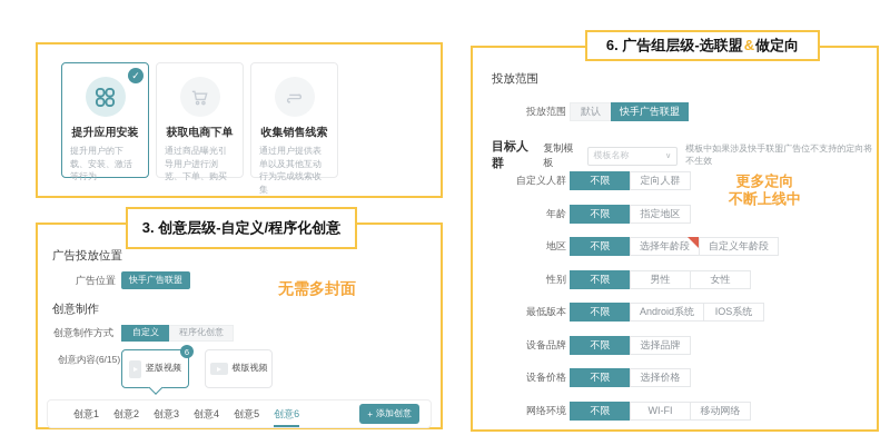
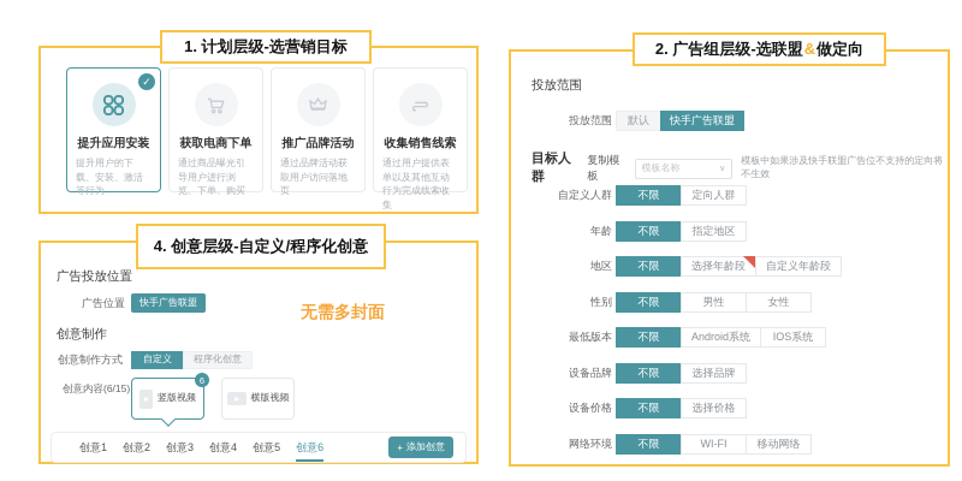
+ 1. 计划层级-选营销目标
- 6. 广告组层级-选联盟
+ 2. 广告组层级-选联盟
  &
  做定向
- 3. 创意层级-自定义/程序化创意
+ 4. 创意层级-自定义/程序化创意
  ✓
  提升应用安装
  提升用户的下载、安装、激活等行为
  获取电商下单
  通过商品曝光引导用户进行浏览、下单、购买
+ 推广品牌活动
+ 通过品牌活动获取用户访问落地页
  收集销售线索
  通过用户提供表单以及其他互动行为完成线索收集
  广告投放位置
  广告位置
  快手广告联盟
  无需多封面
  创意制作
  创意制作方式
  自定义
  程序化创意
  创意内容(6/15)
  竖版视频
  6
  横版视频
  创意1
  创意2
  创意3
  创意4
  创意5
  创意6
  +
  添加创意
  投放范围
  投放范围
  默认
  快手广告联盟
  目标人群
  复制模板
  模板名称
  模板中如果涉及快手联盟广告位不支持的定向将不生效
- 更多定向
- 不断上线中
  自定义人群
  不限
  定向人群
  年龄
  不限
  指定地区
  地区
  不限
  选择年龄段
  自定义年龄段
  性别
  不限
  男性
  女性
  最低版本
  不限
  Android系统
  IOS系统
  设备品牌
  不限
  选择品牌
  设备价格
  不限
  选择价格
  网络环境
  不限
  WI-FI
  移动网络
